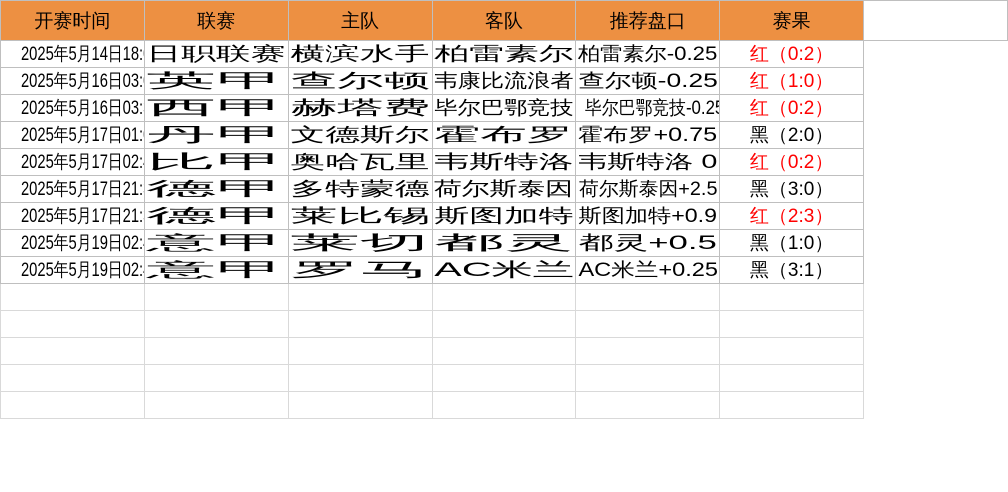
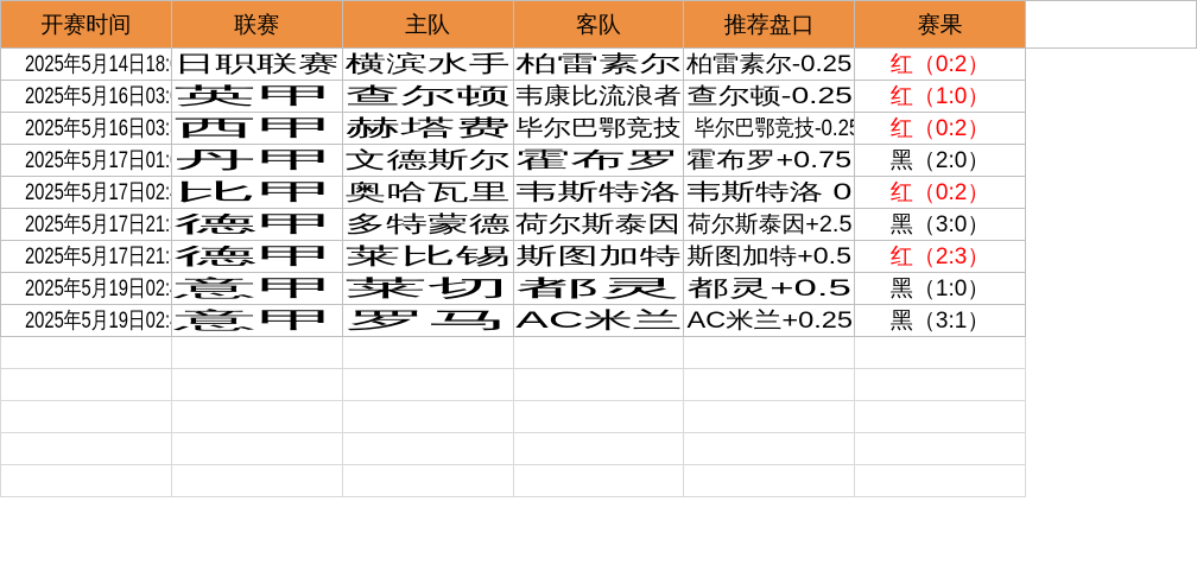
  开赛时间	联赛	主队	客队	推荐盘口	赛果
  2025年5月14日18:	日职联赛	横滨水手	柏雷素尔	柏雷素尔-0.25	红（0:2）
  2025年5月16日03:	英甲	查尔顿	韦康比流浪者	查尔顿-0.25	红（1:0）
  2025年5月16日03:	西甲	赫塔费	毕尔巴鄂竞技	毕尔巴鄂竞技-0.2	红（0:2）
  2025年5月17日01:	丹甲	文德斯尔	霍布罗	霍布罗+0.75	黑（2:0）
  2025年5月17日02:	比甲	奥哈瓦里	韦斯特洛	韦斯特洛 0	红（0:2）
  2025年5月17日21:	德甲	多特蒙德	荷尔斯泰因	荷尔斯泰因+2.5	黑（3:0）
- 2025年5月17日21:	德甲	莱比锡	斯图加特	斯图加特+0.9	红（2:3）
+ 2025年5月17日21:	德甲	莱比锡	斯图加特	斯图加特+0.5	红（2:3）
  2025年5月19日02:	意甲	莱切	都灵	都灵+0.5	黑（1:0）
  2025年5月19日02:	意甲	罗马	AC米兰	AC米兰+0.25	黑（3:1）
